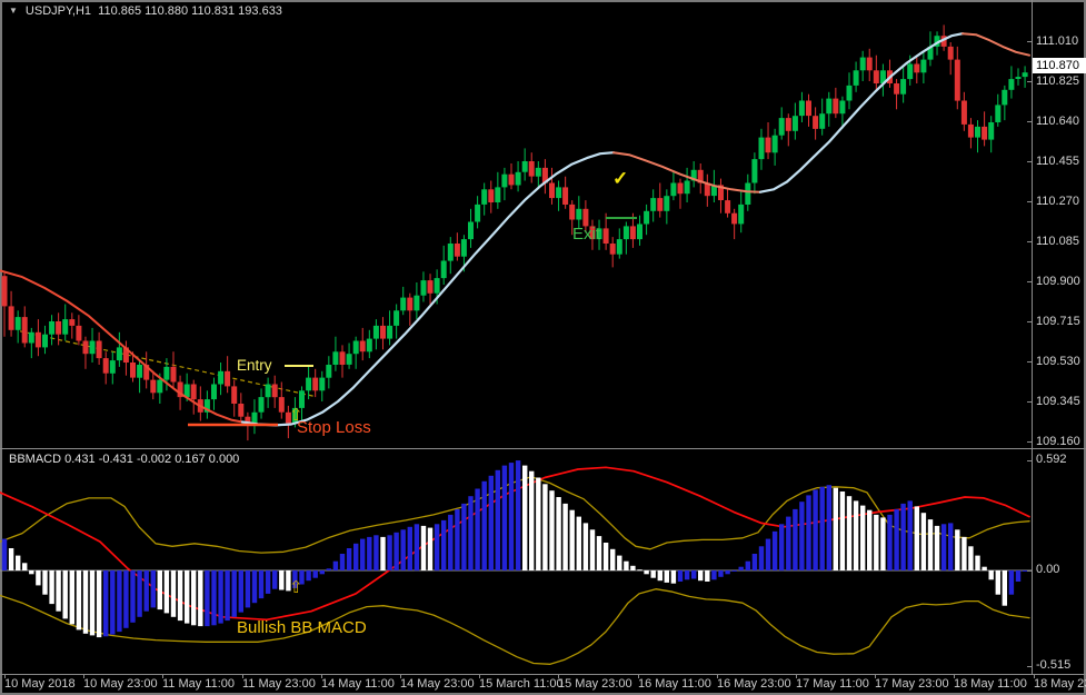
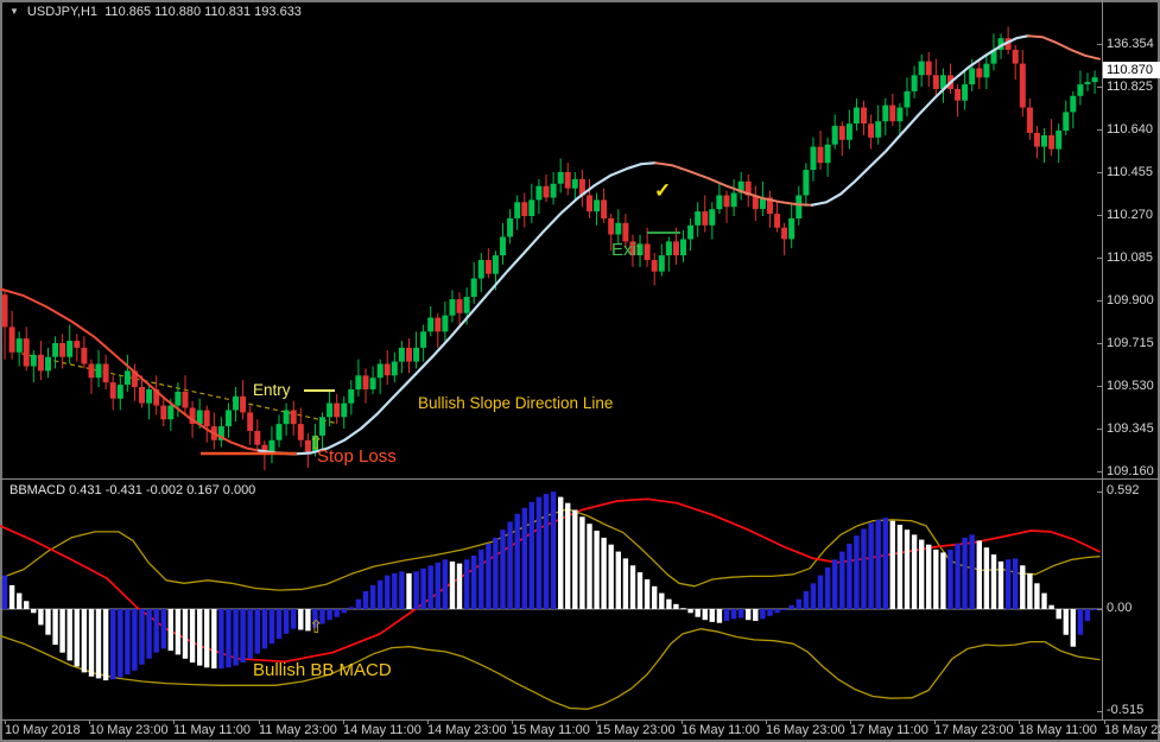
  Entry
+ Bullish Slope Direction Line
  Stop Loss
  Exit
  ✓
  ⇧
  Bullish BB MACD
  ⇧
  ▼ USDJPY,H1 110.865 110.880 110.831 193.633
  BBMACD 0.431 -0.431 -0.002 0.167 0.000
- 111.010
+ 136.354
  110.825
  110.640
  110.455
  110.270
  110.085
  109.900
  109.715
  109.530
  109.345
  109.160
  110.870
  0.592
  0.00
  -0.515
  10 May 2018
  10 May 23:00
  11 May 11:00
  11 May 23:00
  14 May 11:00
  14 May 23:00
- 15 March 11:00
+ 15 May 11:00
  15 May 23:00
  16 May 11:00
  16 May 23:00
  17 May 11:00
  17 May 23:00
  18 May 11:00
